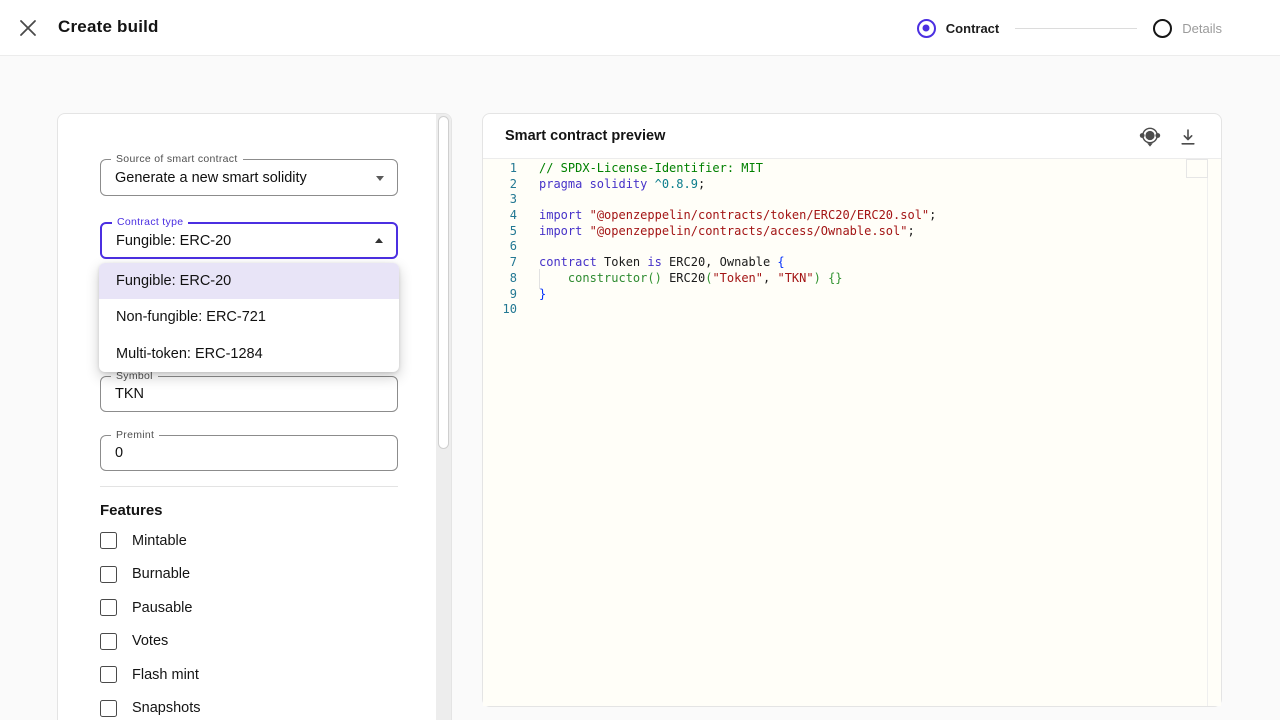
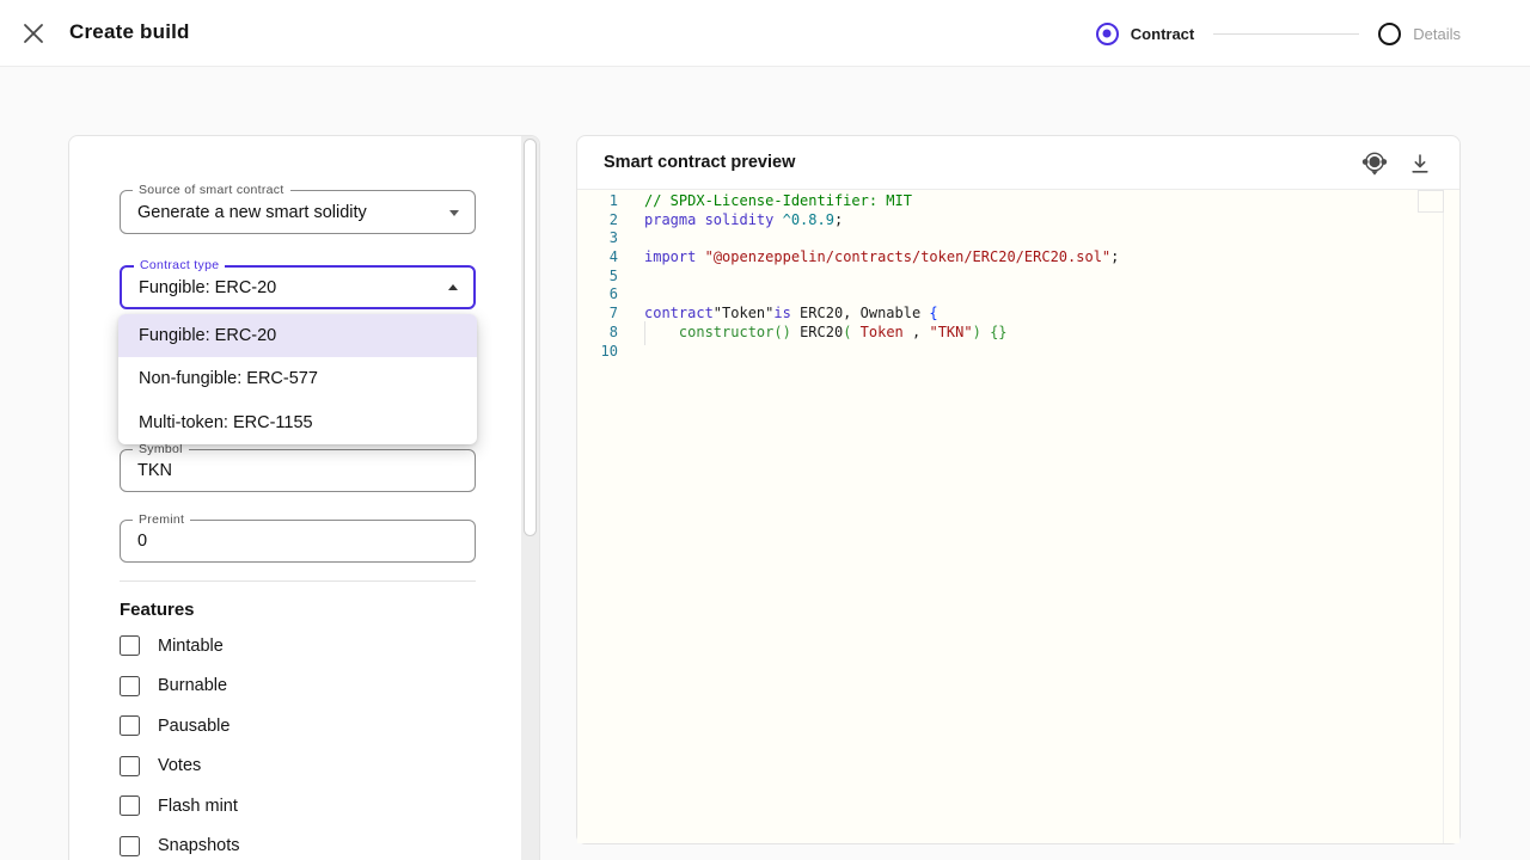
  Create build
  Contract
  Details
  Source of smart contract
  Generate a new smart solidity
  Contract type
  Fungible: ERC-20
  Fungible: ERC-20
- Non-fungible: ERC-721
+ Non-fungible: ERC-577
- Multi-token: ERC-1284
+ Multi-token: ERC-1155
  Symbol
  TKN
  Premint
  0
  Features
  Mintable
  Burnable
  Pausable
  Votes
  Flash mint
  Snapshots
  Smart contract preview
  1
  // SPDX-License-Identifier: MIT
  2
  pragma solidity ^0.8.9;
  3
  4
  import "@openzeppelin/contracts/token/ERC20/ERC20.sol";
  5
- import "@openzeppelin/contracts/access/Ownable.sol";
  6
  7
- contract Token is ERC20, Ownable {
+ contract"Token"is ERC20, Ownable {
  8
- constructor() ERC20("Token", "TKN") {}
+ constructor() ERC20( Token , "TKN") {}
- 9
- }
  10
